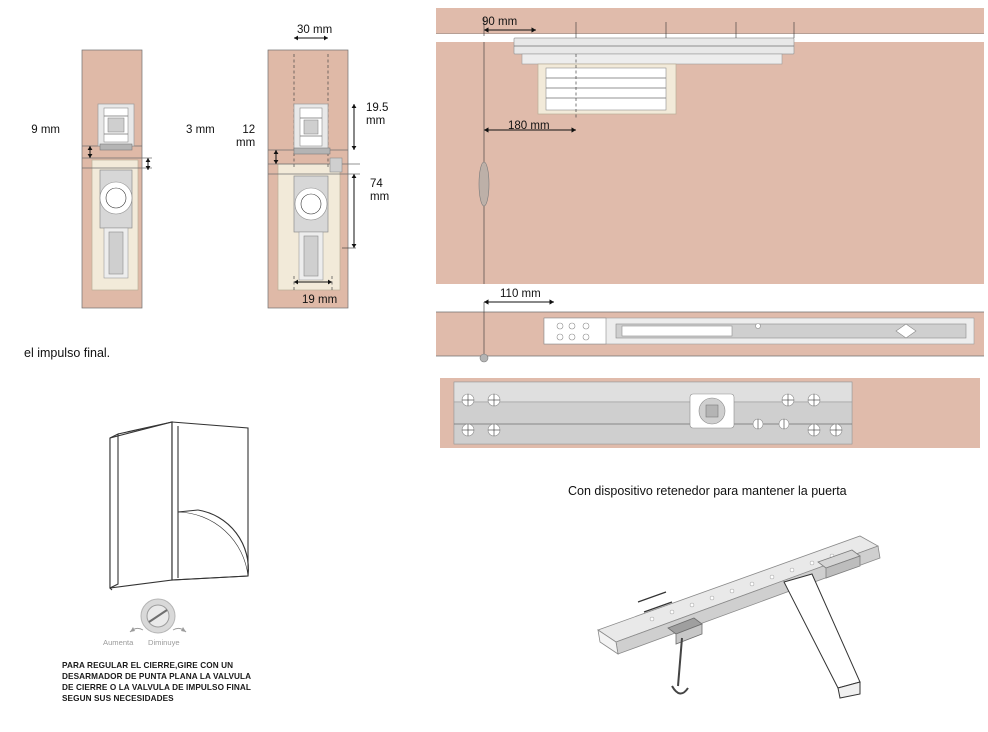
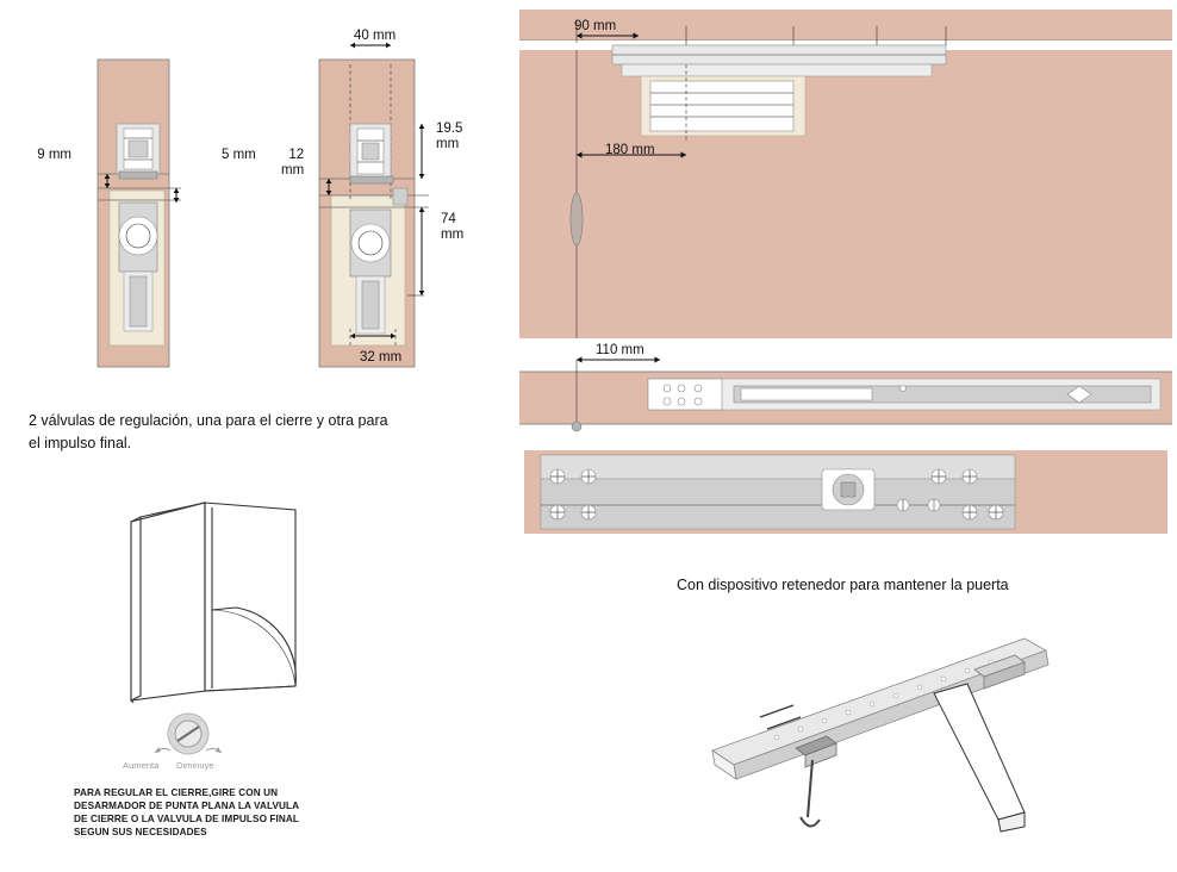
  9 mm
- 3 mm
+ 5 mm
- 30 mm
+ 40 mm
  19.5
  mm
  12
  mm
  74
  mm
- 19 mm
+ 32 mm
  90 mm
  180 mm
  110 mm
+ 2 válvulas de regulación, una para el cierre y otra para
  el impulso final.
  Aumenta
  Diminuye
  PARA REGULAR EL CIERRE,GIRE CON UN
  DESARMADOR DE PUNTA PLANA LA VALVULA
  DE CIERRE O LA VALVULA DE IMPULSO FINAL
  SEGUN SUS NECESIDADES
  Con dispositivo retenedor para mantener la puerta
